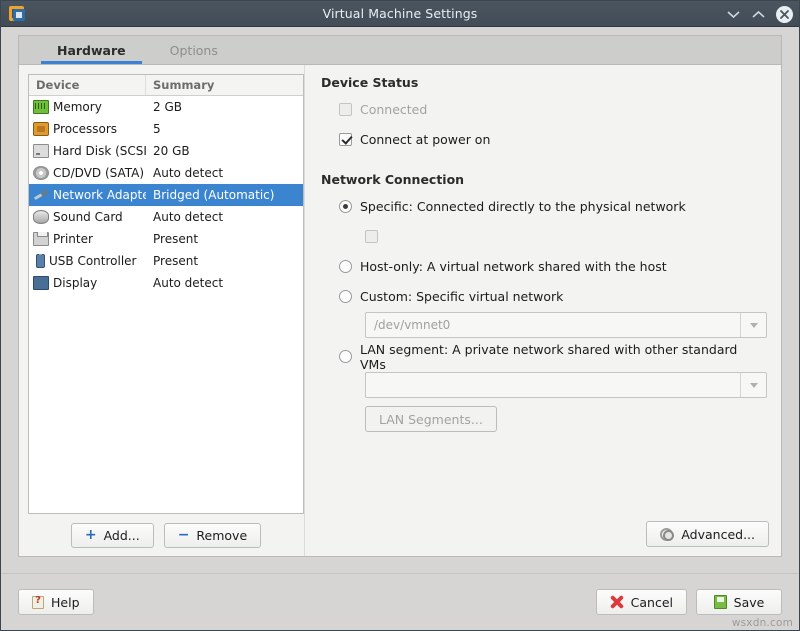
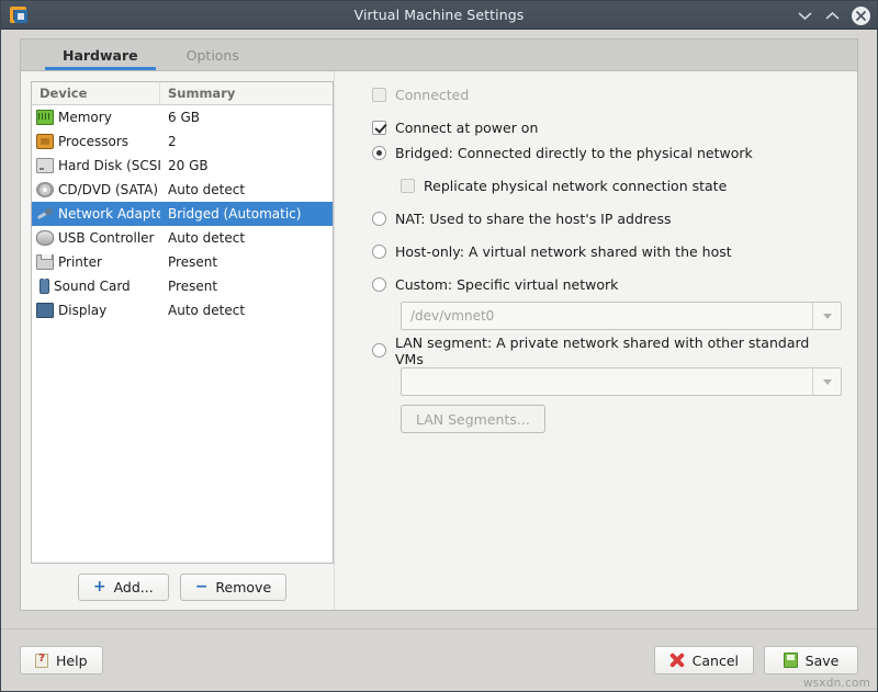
  Virtual Machine Settings
  Hardware
  Options
  Device
  Summary
  Memory
- 2 GB
+ 6 GB
  Processors
- 5
+ 2
  Hard Disk (SCSI
  20 GB
  CD/DVD (SATA)
  Auto detect
  Network Adapte
  Bridged (Automatic)
- Sound Card
+ USB Controller
  Auto detect
  Printer
  Present
- USB Controller
+ Sound Card
  Present
  Display
  Auto detect
  +
  Add...
  −
  Remove
- Device Status
  Connected
  Connect at power on
- Network Connection
- Specific: Connected directly to the physical network
+ Bridged: Connected directly to the physical network
+ Replicate physical network connection state
+ NAT: Used to share the host's IP address
  Host-only: A virtual network shared with the host
  Custom: Specific virtual network
  /dev/vmnet0
  LAN segment: A private network shared with other standard VMs
  LAN Segments...
- Advanced...
  Help
  Cancel
  Save
  wsxdn.com
